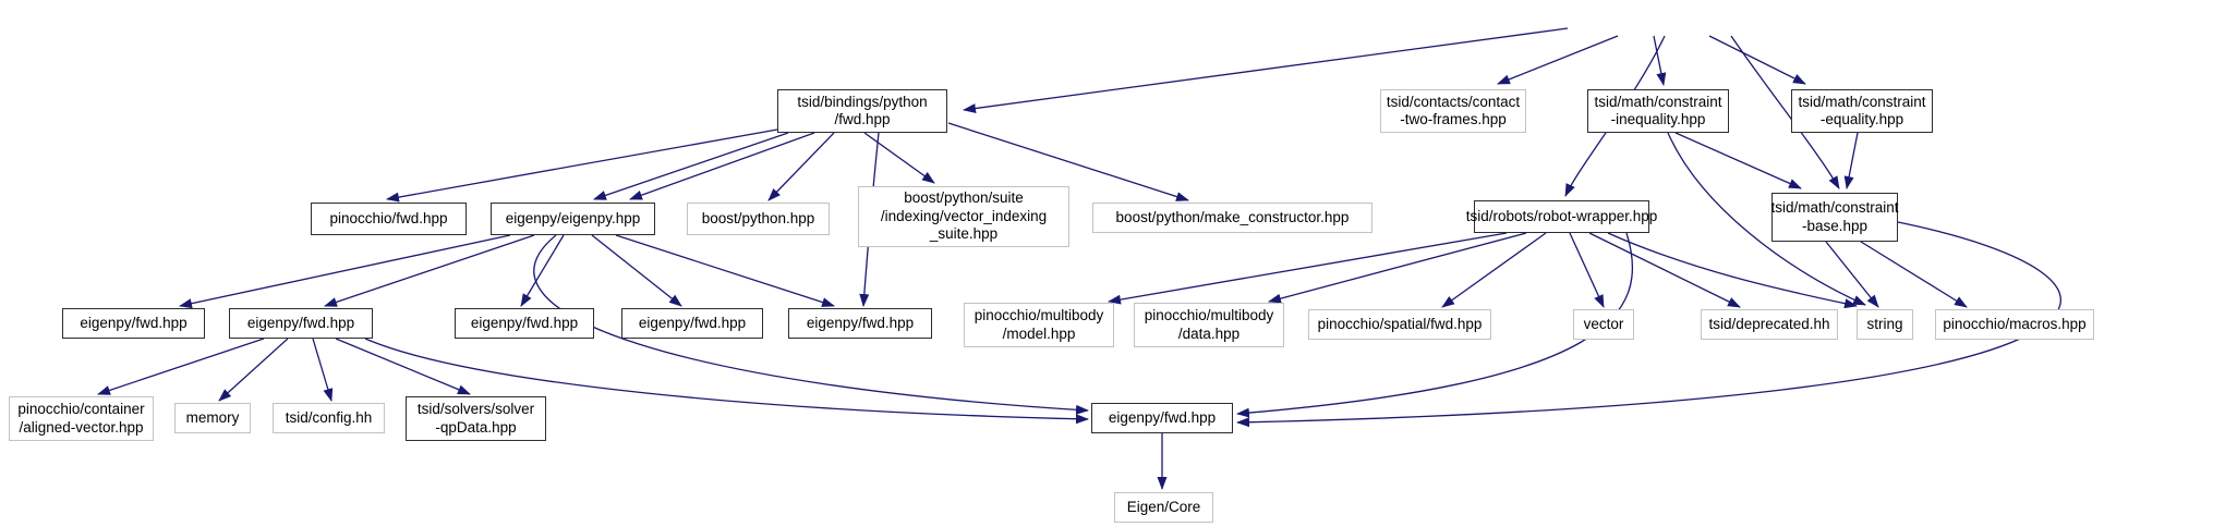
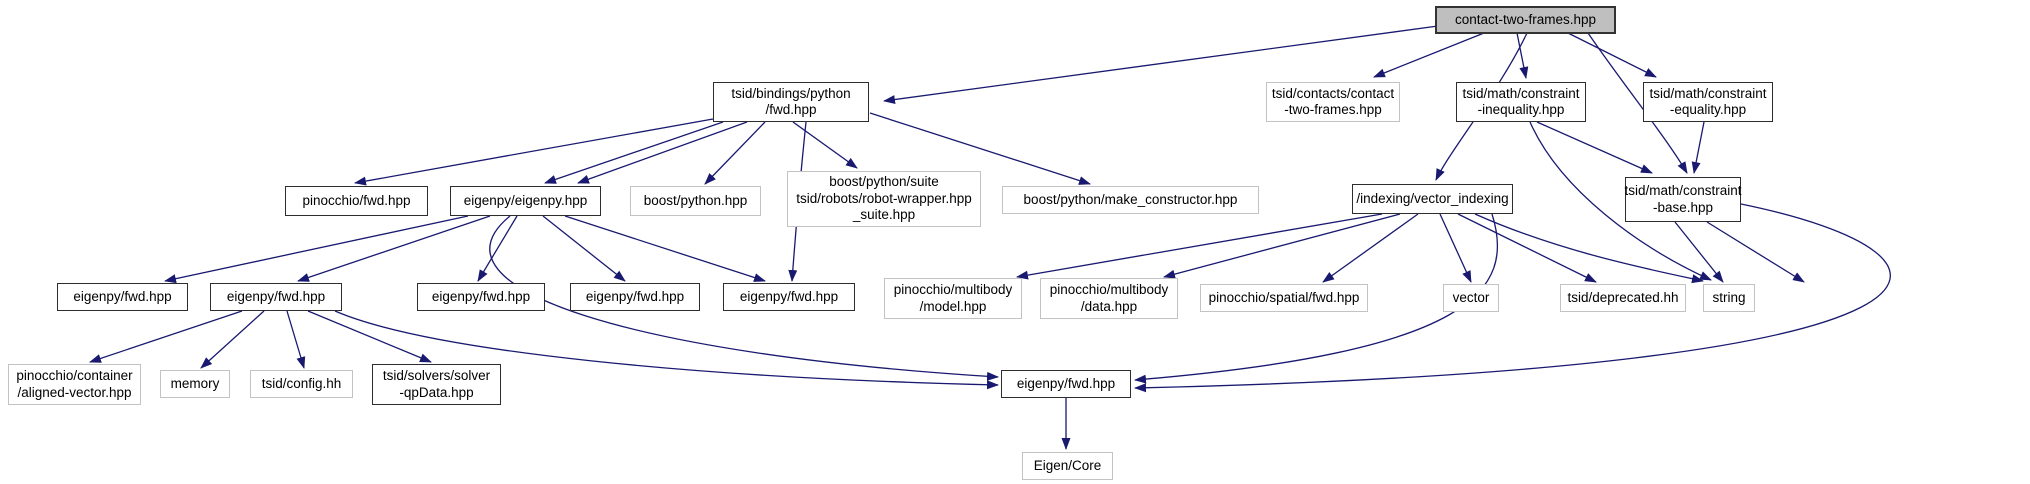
+ contact-two-frames.hpp
  tsid/bindings/python
  /fwd.hpp
  tsid/contacts/contact
  -two-frames.hpp
  tsid/math/constraint
  -inequality.hpp
  tsid/math/constraint
  -equality.hpp
  pinocchio/fwd.hpp
  eigenpy/eigenpy.hpp
  boost/python.hpp
  boost/python/suite
- /indexing/vector_indexing
+ tsid/robots/robot-wrapper.hpp
  _suite.hpp
  boost/python/make_constructor.hpp
- tsid/robots/robot-wrapper.hpp
+ /indexing/vector_indexing
  tsid/math/constraint
  -base.hpp
  eigenpy/fwd.hpp
  eigenpy/fwd.hpp
  eigenpy/fwd.hpp
  eigenpy/fwd.hpp
  eigenpy/fwd.hpp
  pinocchio/multibody
  /model.hpp
  pinocchio/multibody
  /data.hpp
  pinocchio/spatial/fwd.hpp
  vector
  tsid/deprecated.hh
  string
- pinocchio/macros.hpp
  pinocchio/container
  /aligned-vector.hpp
  memory
  tsid/config.hh
  tsid/solvers/solver
  -qpData.hpp
  eigenpy/fwd.hpp
  Eigen/Core
